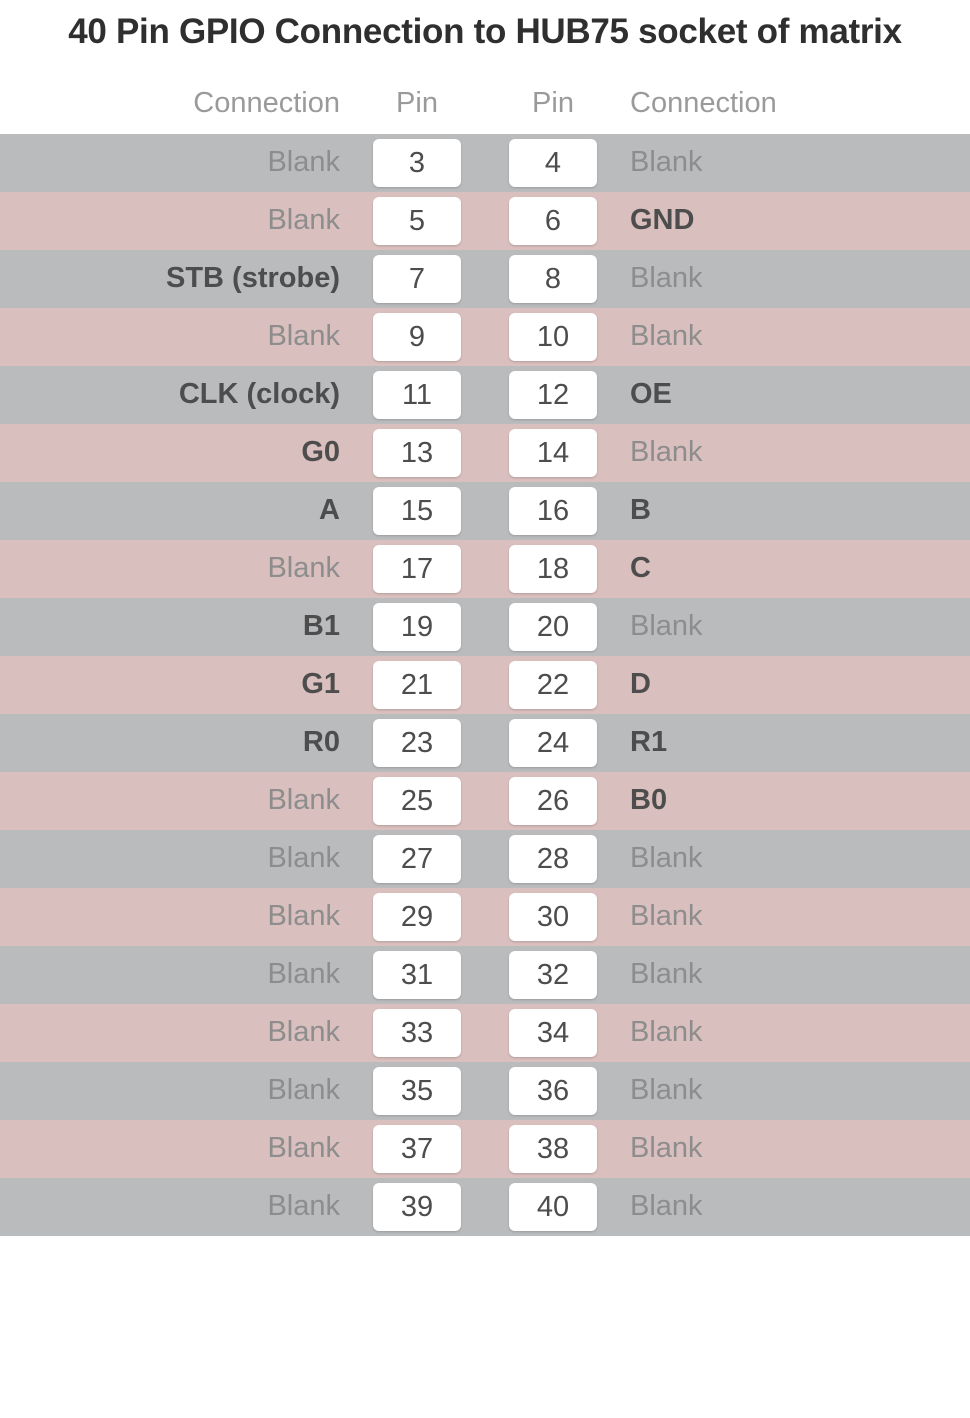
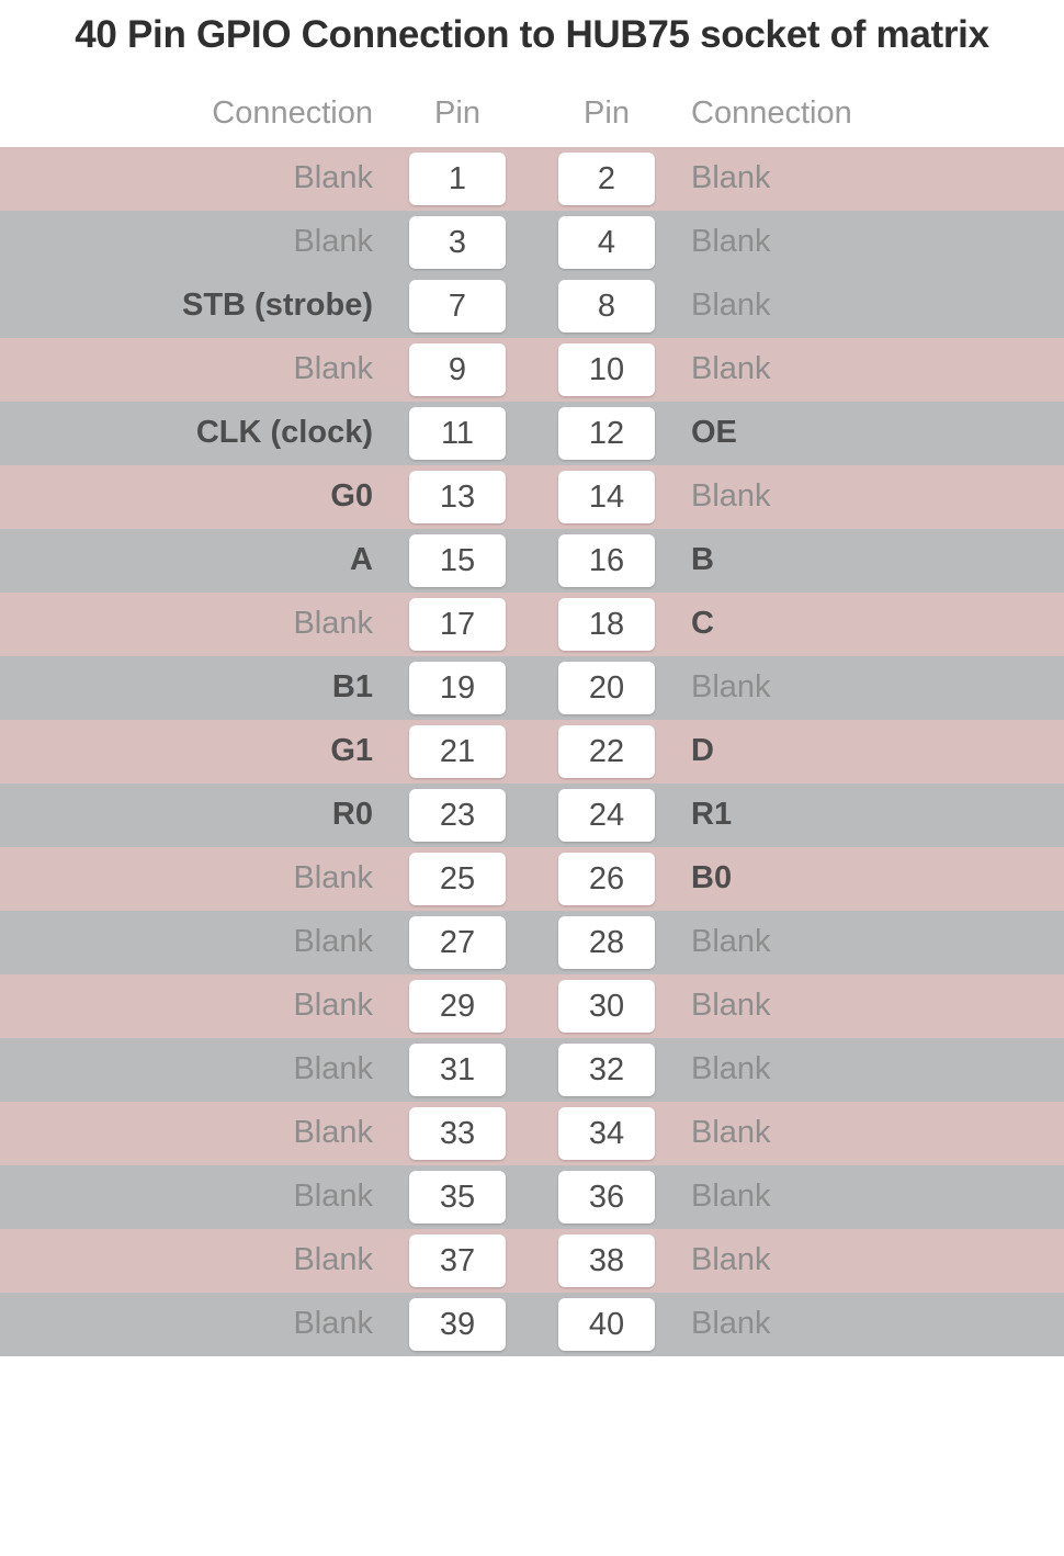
  40 Pin GPIO Connection to HUB75 socket of matrix
  Connection	Pin		Pin	Connection
+ Blank	1		2	Blank
  Blank	3		4	Blank
- Blank	5		6	GND
  STB (strobe)	7		8	Blank
  Blank	9		10	Blank
  CLK (clock)	11		12	OE
  G0	13		14	Blank
  A	15		16	B
  Blank	17		18	C
  B1	19		20	Blank
  G1	21		22	D
  R0	23		24	R1
  Blank	25		26	B0
  Blank	27		28	Blank
  Blank	29		30	Blank
  Blank	31		32	Blank
  Blank	33		34	Blank
  Blank	35		36	Blank
  Blank	37		38	Blank
  Blank	39		40	Blank
